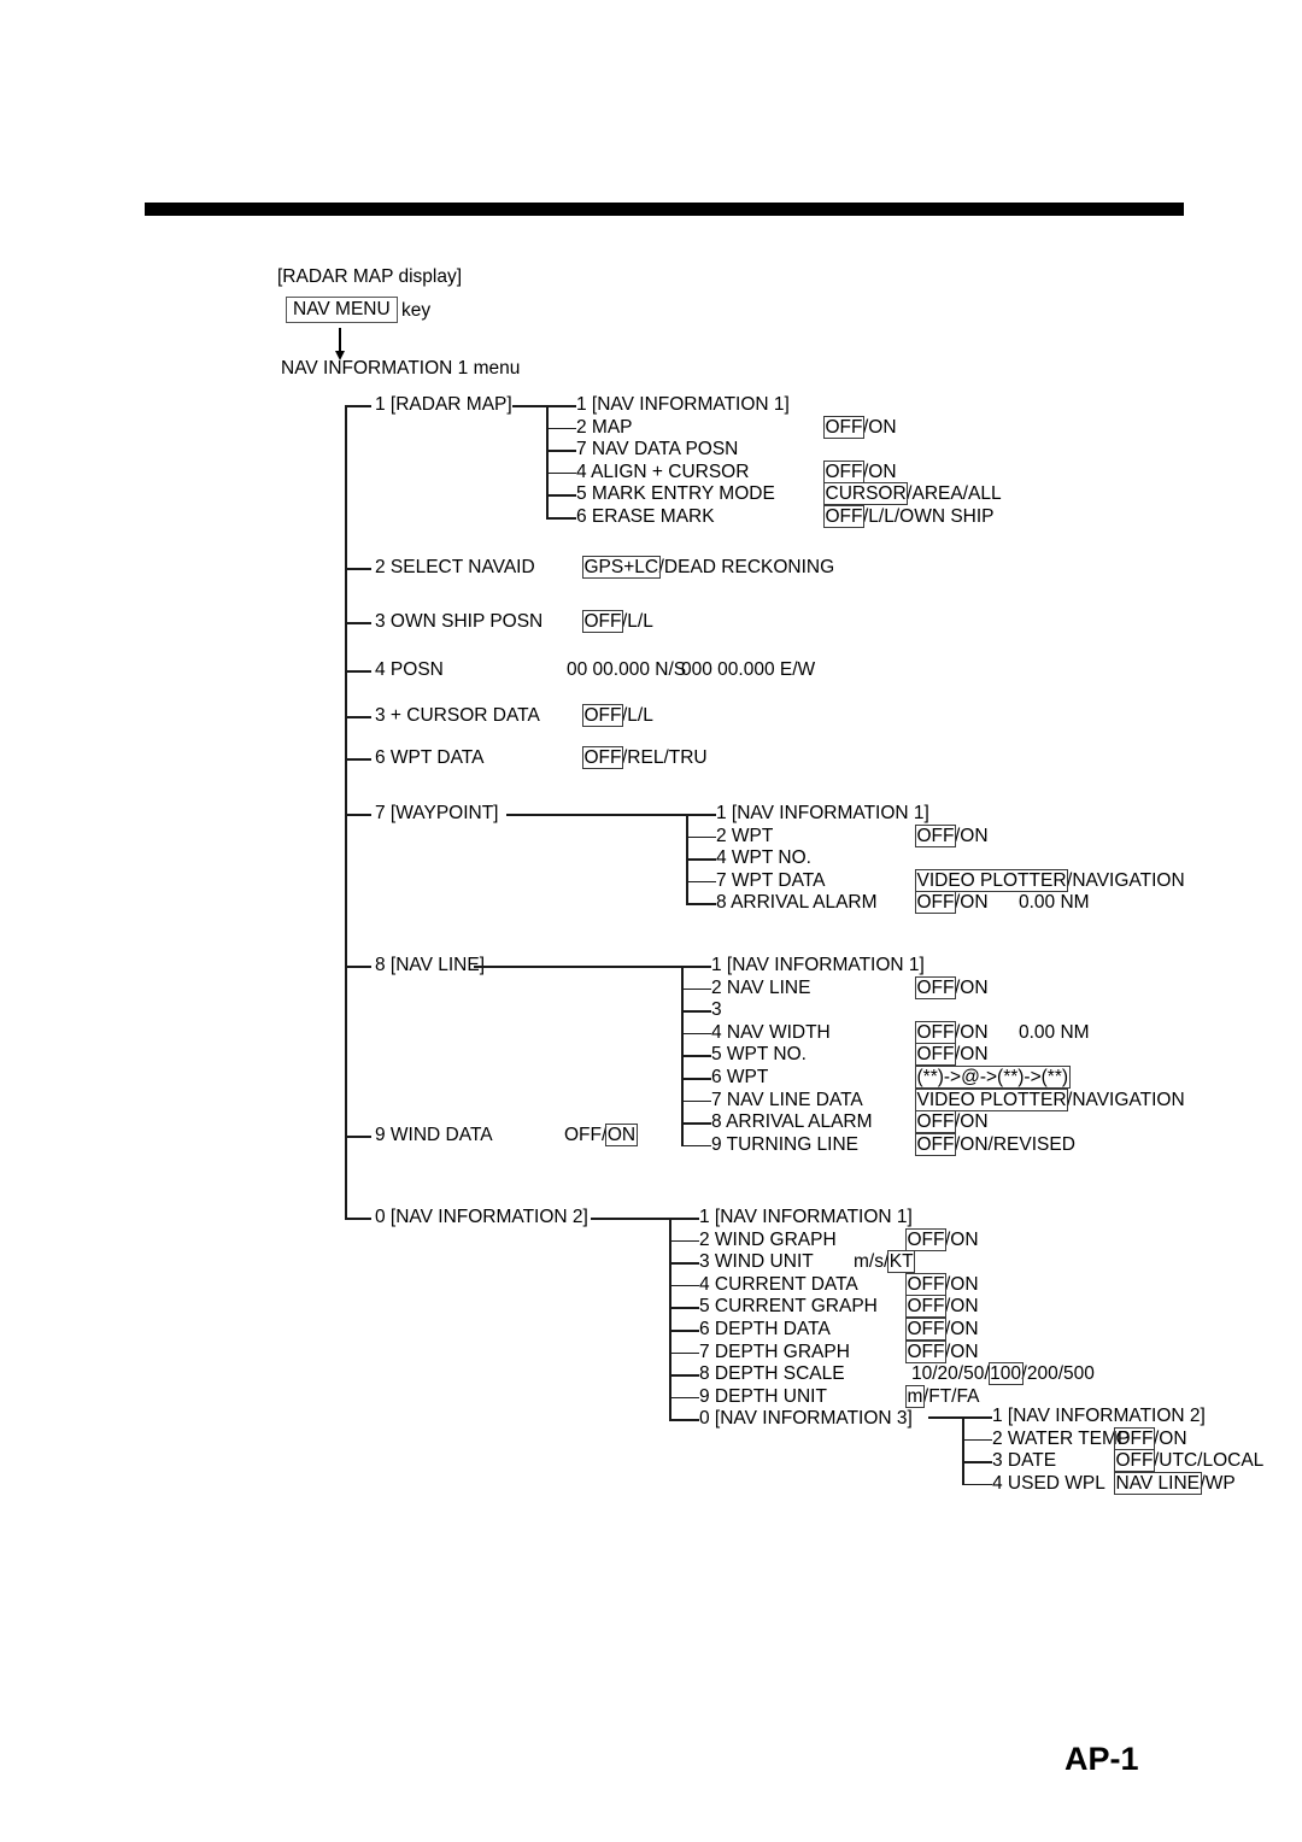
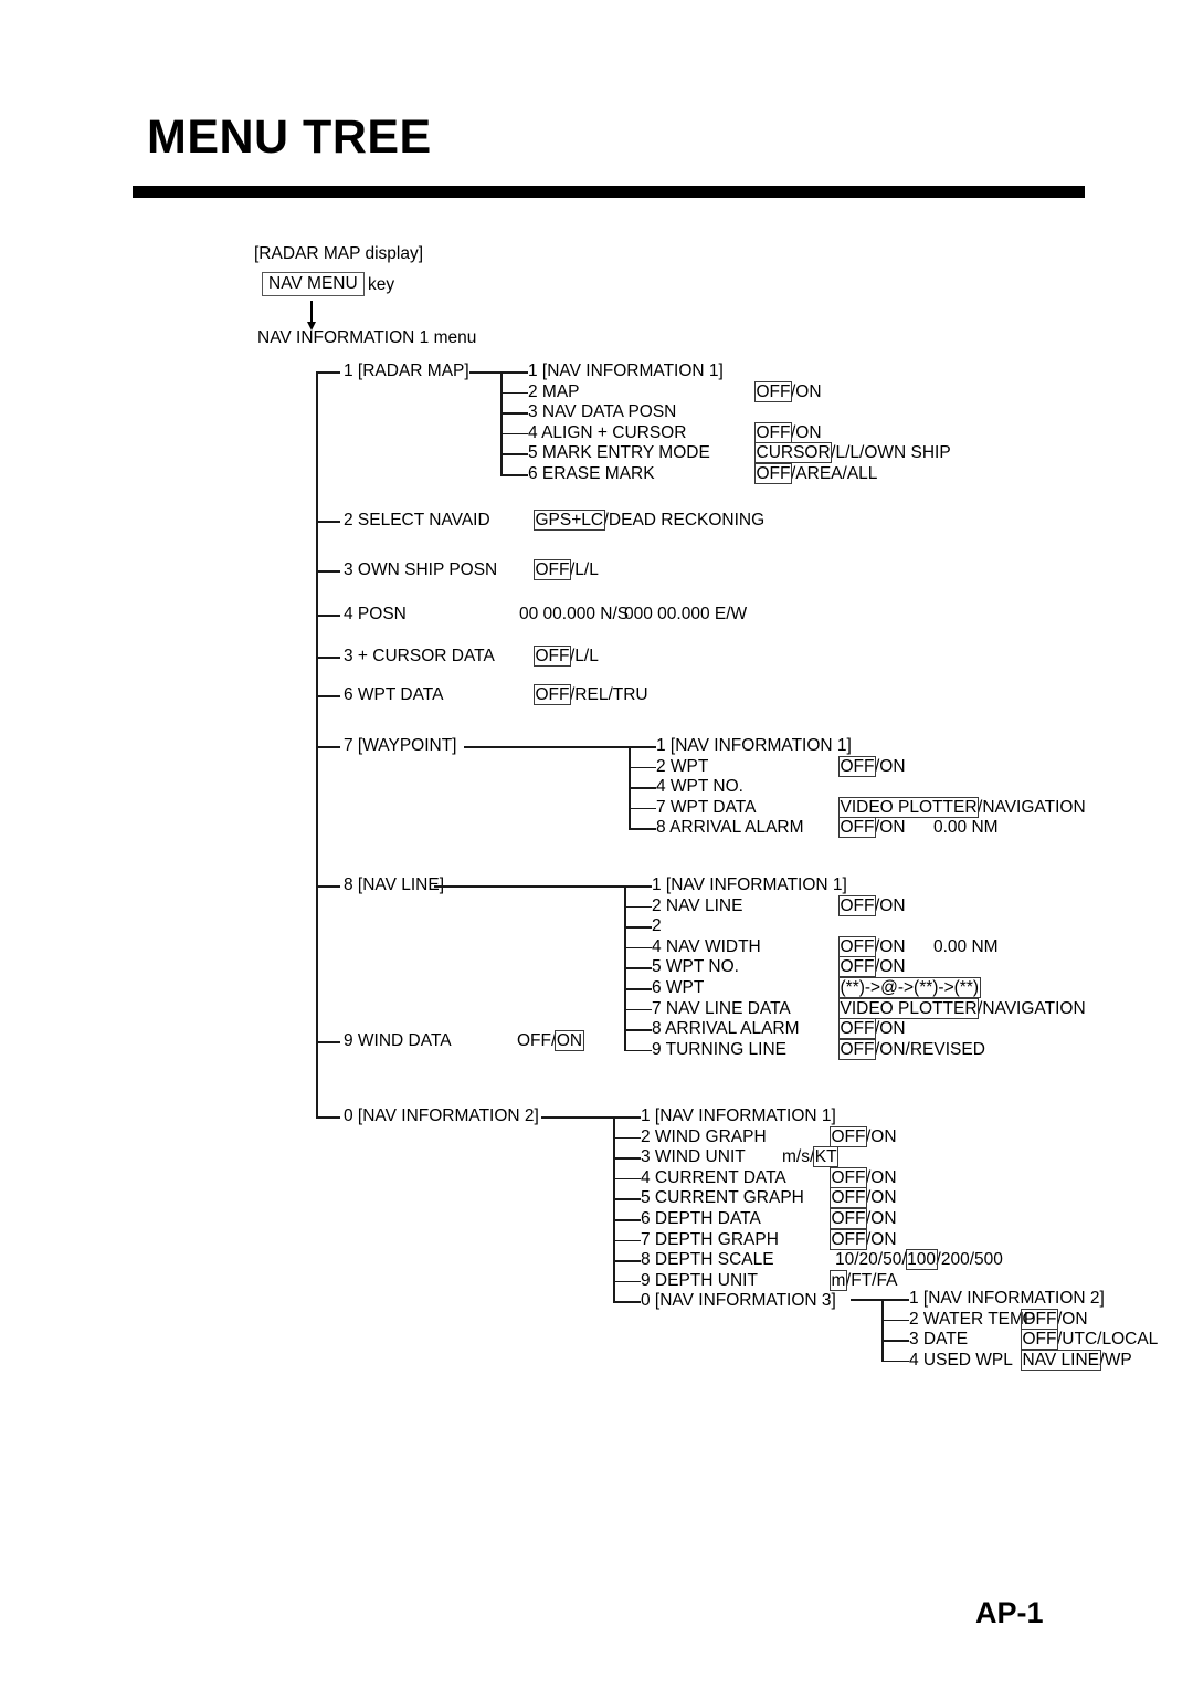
+ MENU TREE
  [RADAR MAP display]
  NAV MENU
  key
  NAV INFORMATION 1 menu
  1 [RADAR MAP]
  2 SELECT NAVAID
  GPS+LC/DEAD RECKONING
  3 OWN SHIP POSN
  OFF/L/L
  4 POSN
  00 00.000 N/S
  000 00.000 E/W
  3 + CURSOR DATA
  OFF/L/L
  6 WPT DATA
  OFF/REL/TRU
  7 [WAYPOINT]
  8 [NAV LIN
  9 WIND DATA
  OFF/ON
  0 [NAV INFORMATION 2]
  1 [NAV INFORMATION 1]
  2 MAP
  OFF/ON
- 7 NAV DATA POSN
+ 3 NAV DATA POSN
  4 ALIGN + CURSOR
  OFF/ON
  5 MARK ENTRY MODE
- CURSOR/AREA/ALL
+ CURSOR/L/L/OWN SHIP
  6 ERASE MARK
- OFF/L/L/OWN SHIP
+ OFF/AREA/ALL
  1 [NAV INFORMATION 1]
  2 WPT
  OFF/ON
  4 WPT NO.
  7 WPT DATA
  VIDEO PLOTTER/NAVIGATION
  8 ARRIVAL ALARM
  OFF/ON
  0.00 NM
  1 [NAV INFORMATION 1]
  2 NAV LINE
  OFF/ON
- 3
+ 2
  4 NAV WIDTH
  OFF/ON
  0.00 NM
  5 WPT NO.
  OFF/ON
  6 WPT
  (**)->@->(**)->(**)
  7 NAV LINE DATA
  VIDEO PLOTTER/NAVIGATION
  8 ARRIVAL ALARM
  OFF/ON
  9 TURNING LINE
  OFF/ON/REVISED
  1 [NAV INFORMATION 1]
  2 WIND GRAPH
  OFF/ON
  3 WIND UNIT
  m/s/KT
  4 CURRENT DATA
  OFF/ON
  5 CURRENT GRAPH
  OFF/ON
  6 DEPTH DATA
  OFF/ON
  7 DEPTH GRAPH
  OFF/ON
  8 DEPTH SCALE
  10/20/50/100/200/500
  9 DEPTH UNIT
  m/FT/FA
  0 [NAV INFORMATION 3]
  1 [NAV INFORMATION 2]
  2 WATER TEMP
  OFF/ON
  3 DATE
  OFF/UTC/LOCAL
  4 USED WPL
  NAV LINE/WP
  AP-1
